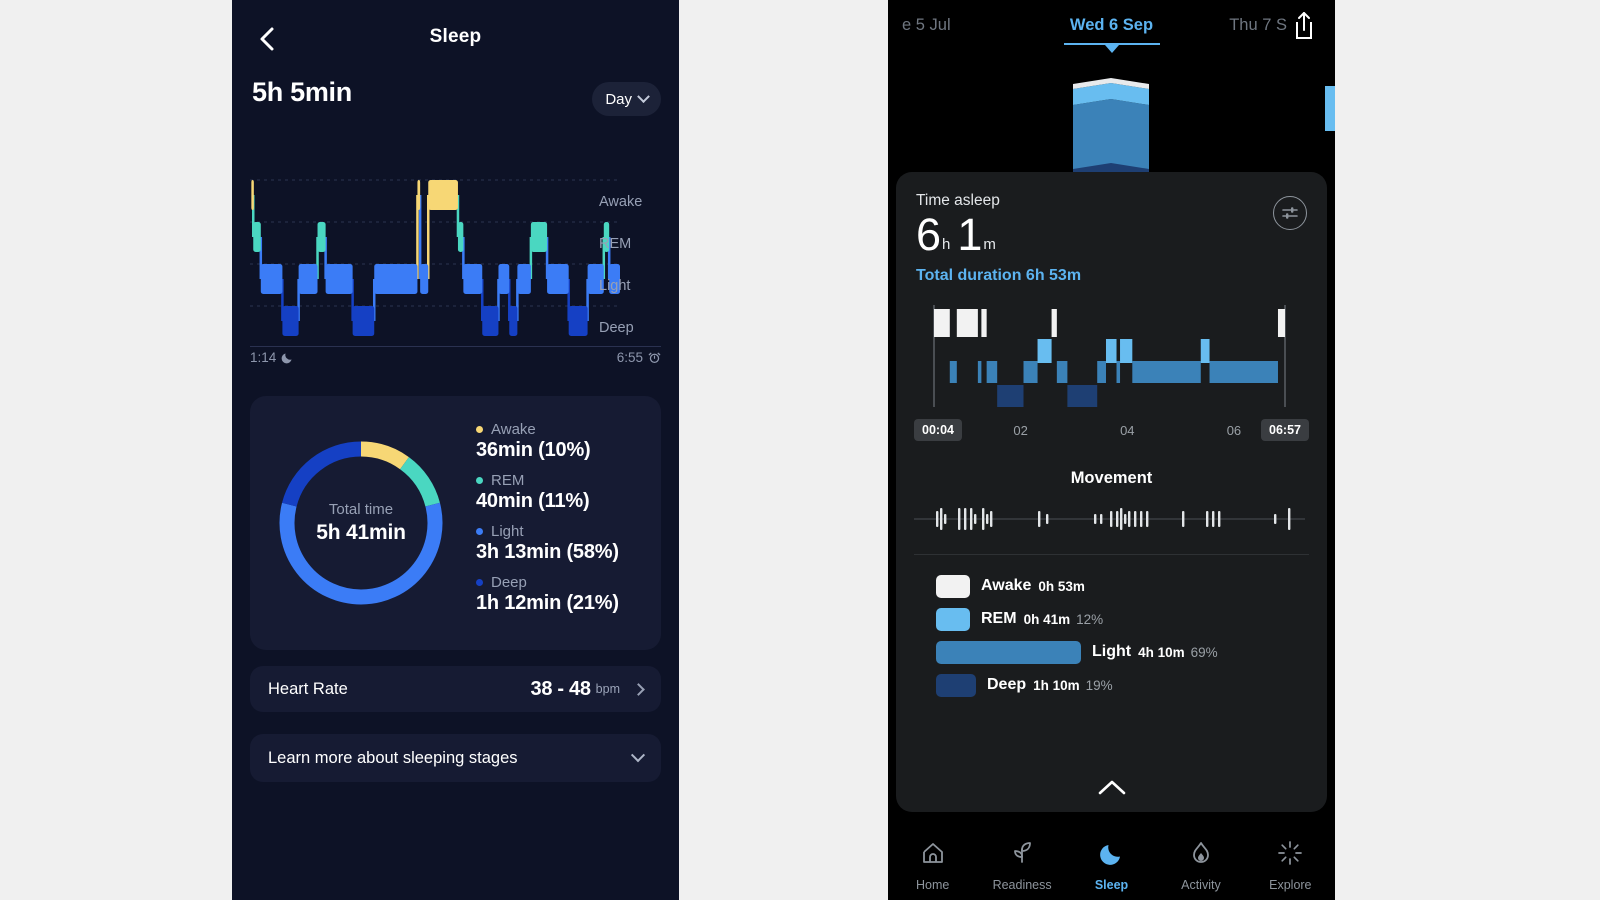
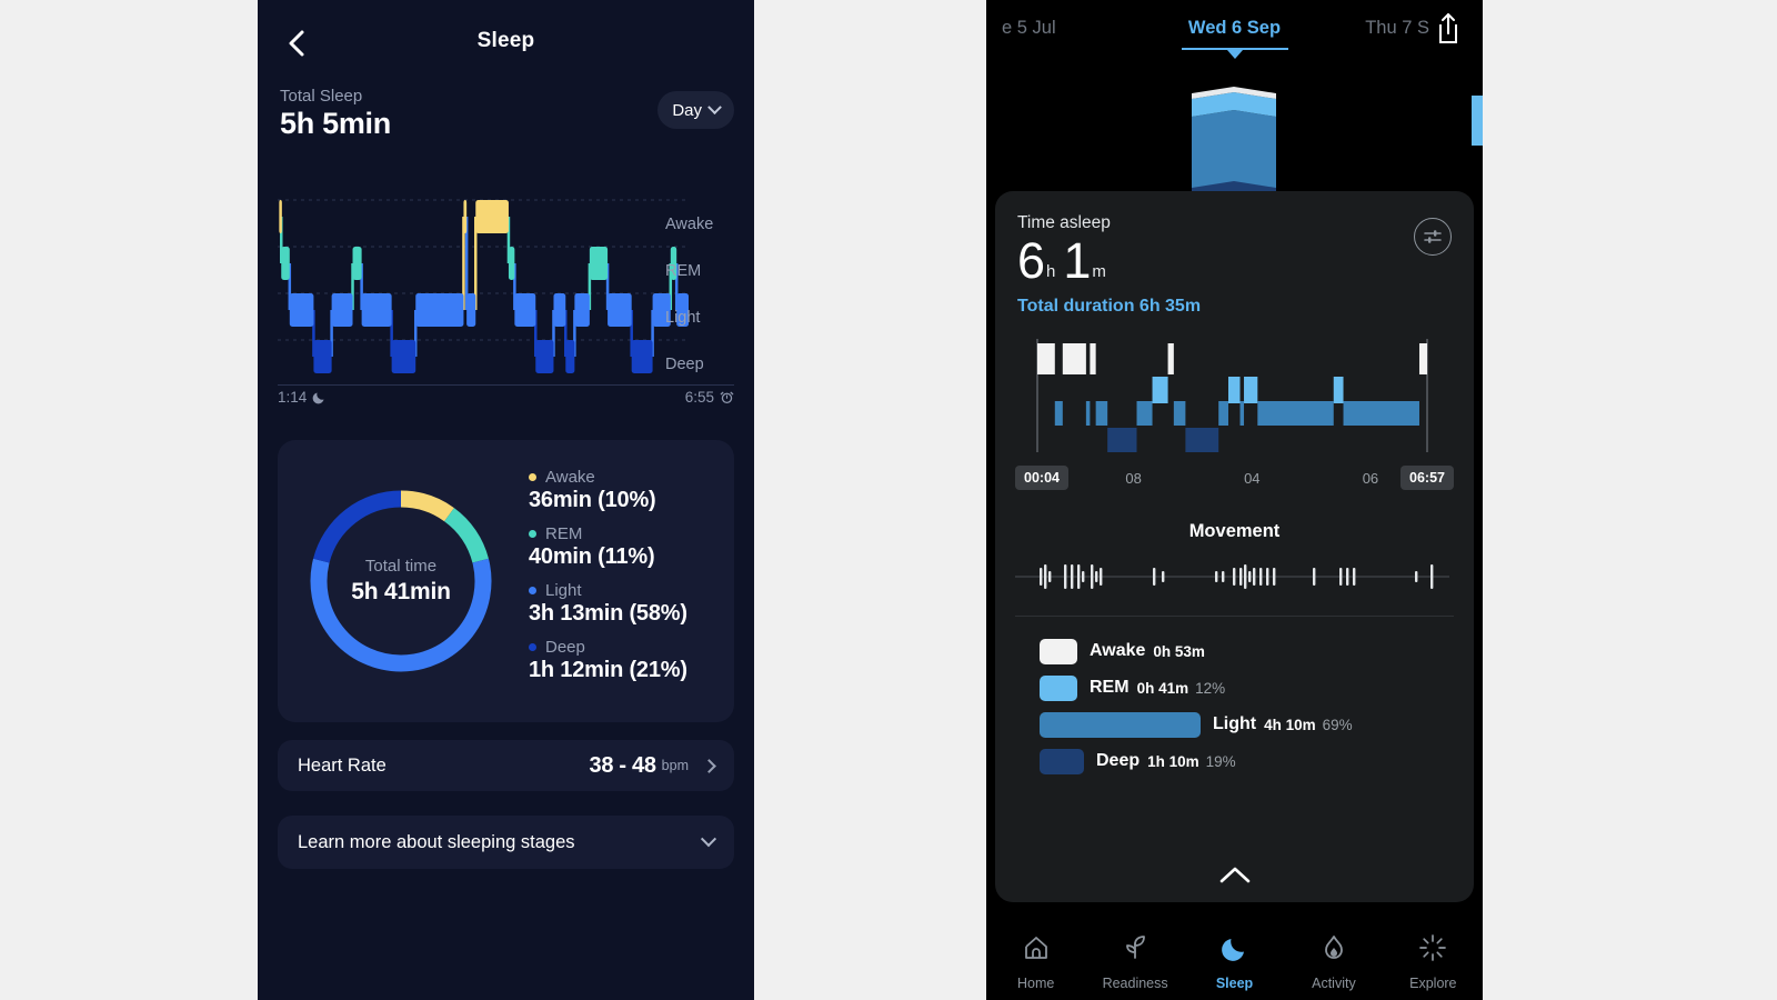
  Sleep
+ Total Sleep
  5h 5min
  Day
  Awake
  REM
  Light
  Deep
  1:14
  6:55
  Total time
  5h 41min
  Awake
  36min (10%)
  REM
  40min (11%)
  Light
  3h 13min (58%)
  Deep
  1h 12min (21%)
  Heart Rate
  38 - 48
  bpm
  Learn more about sleeping stages
  e 5 Jul
  Wed 6 Sep
  Thu 7 S
  Time asleep
  6
  h
  1
  m
- Total duration 6h 53m
+ Total duration 6h 35m
  00:04
- 02
+ 08
  04
  06
  06:57
  Movement
  Awake
  0h 53m
  REM
  0h 41m
  12%
  Light
  4h 10m
  69%
  Deep
  1h 10m
  19%
  Home
  Readiness
  Sleep
  Activity
  Explore
